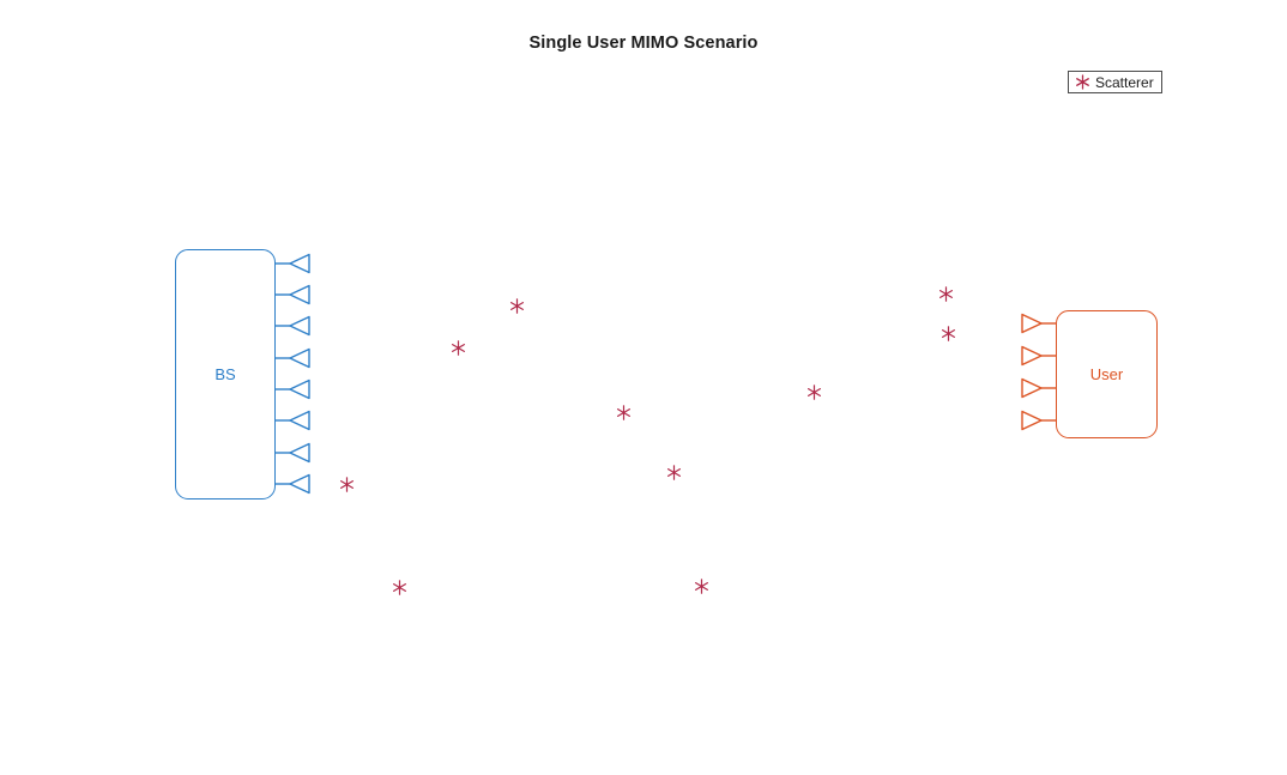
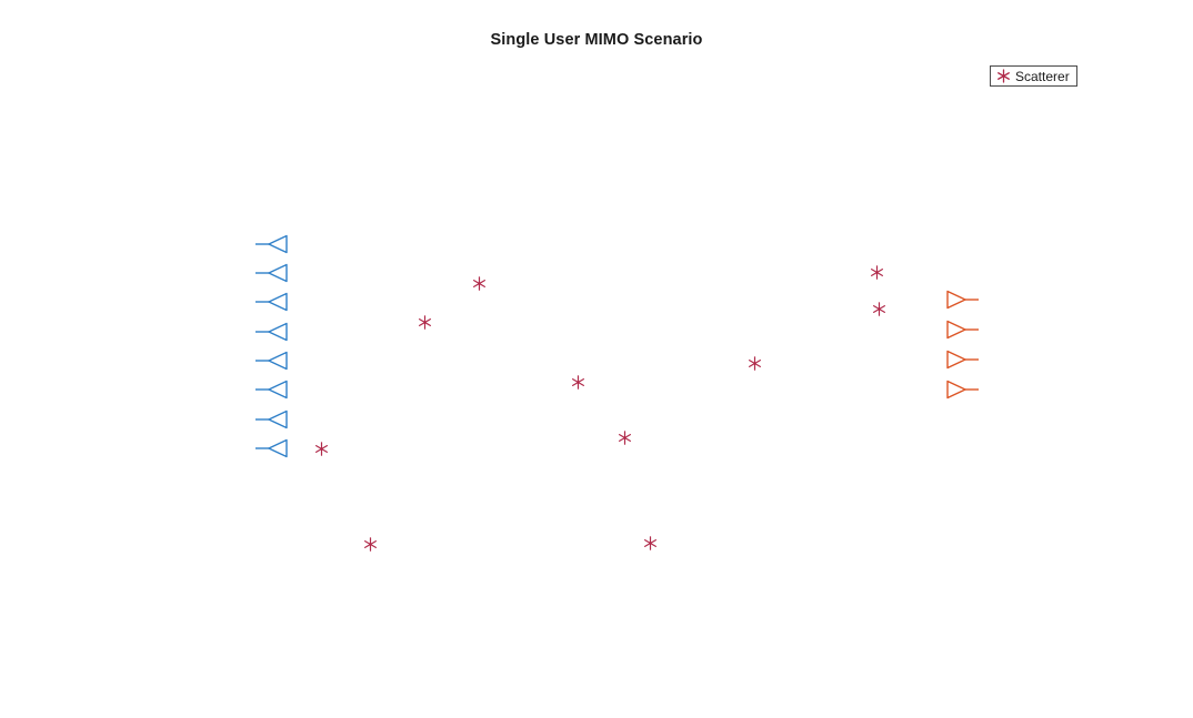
  Single User MIMO Scenario
  Scatterer
- BS
- User
